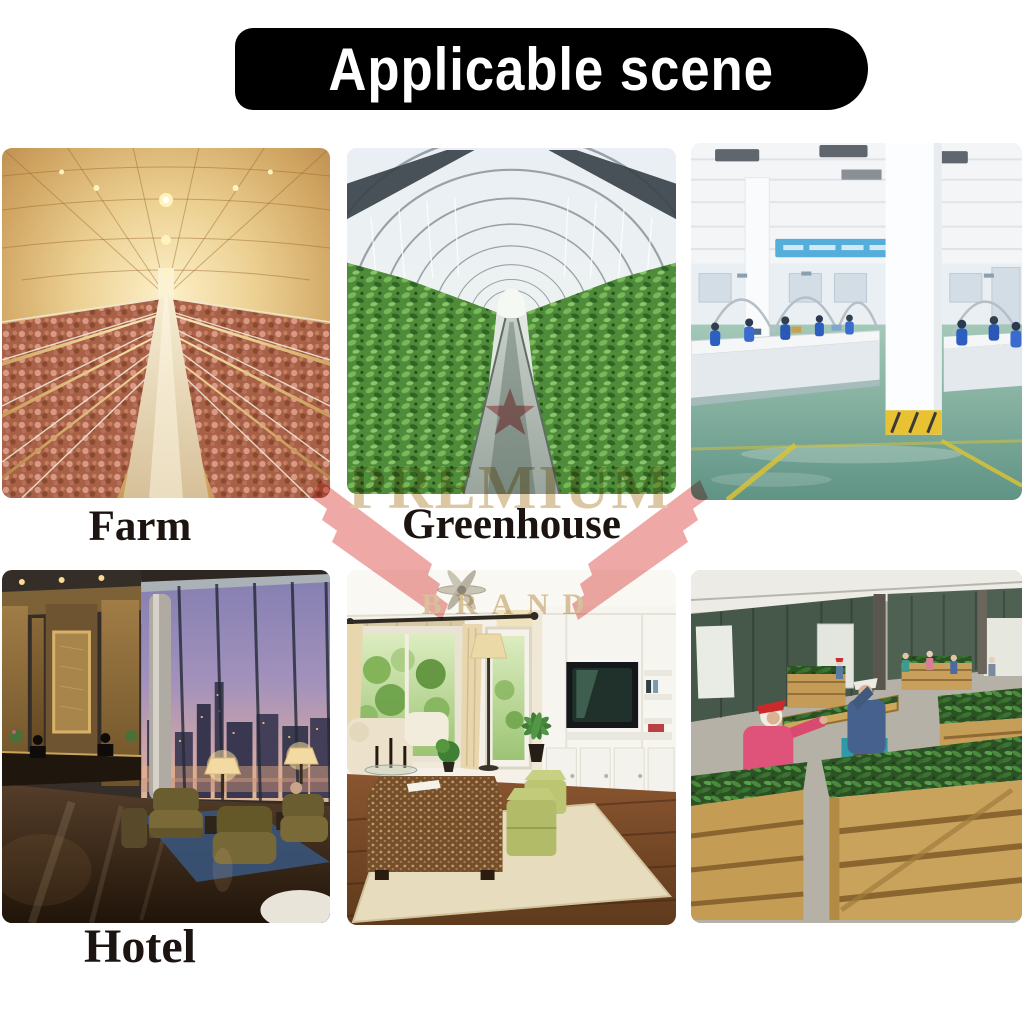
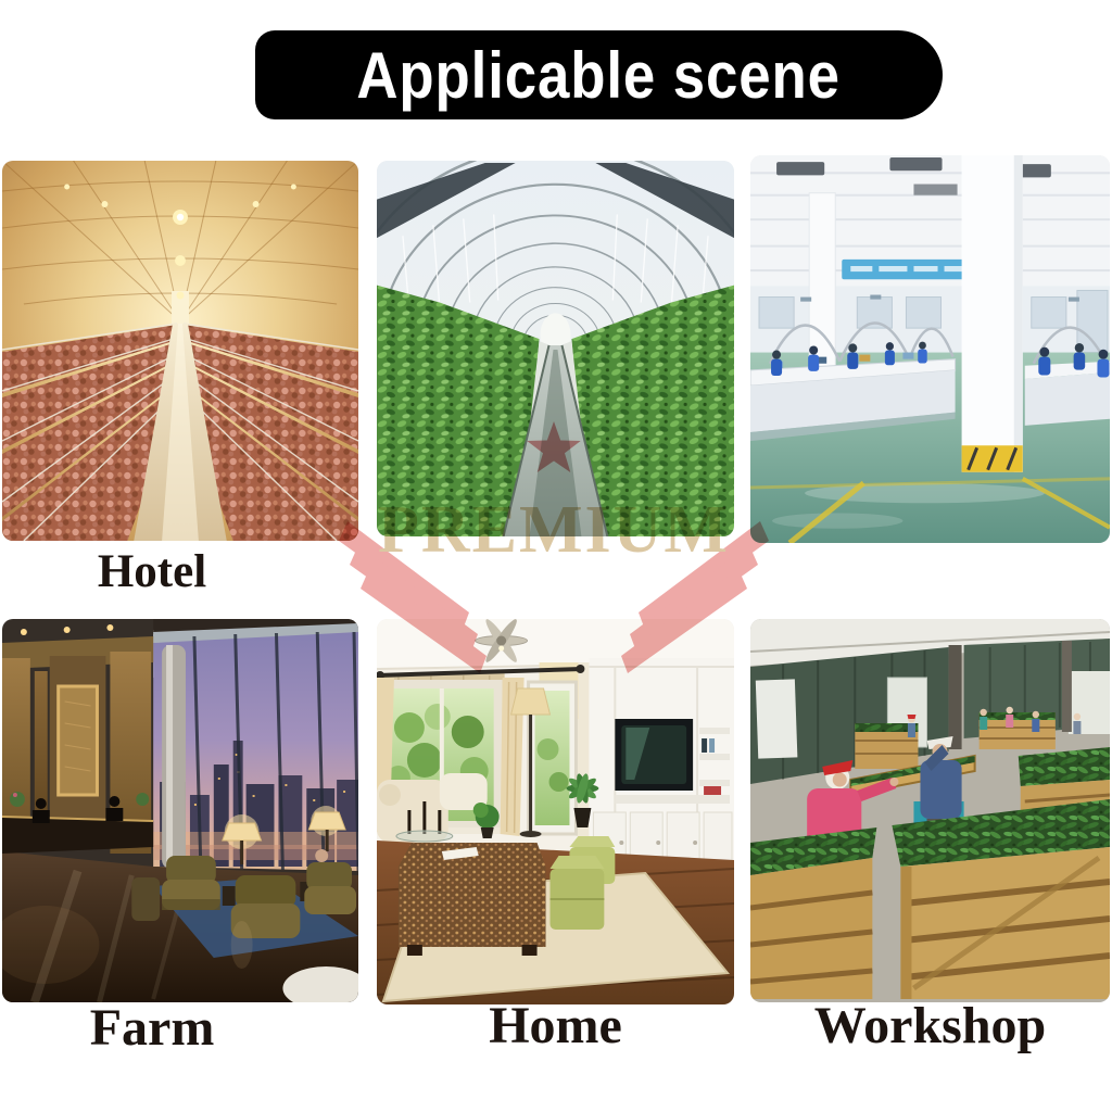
  Applicable scene
- Farm
+ Hotel
- Greenhouse
- Hotel
+ Farm
+ Home
+ Workshop
  PREMIUM
- BRAND
